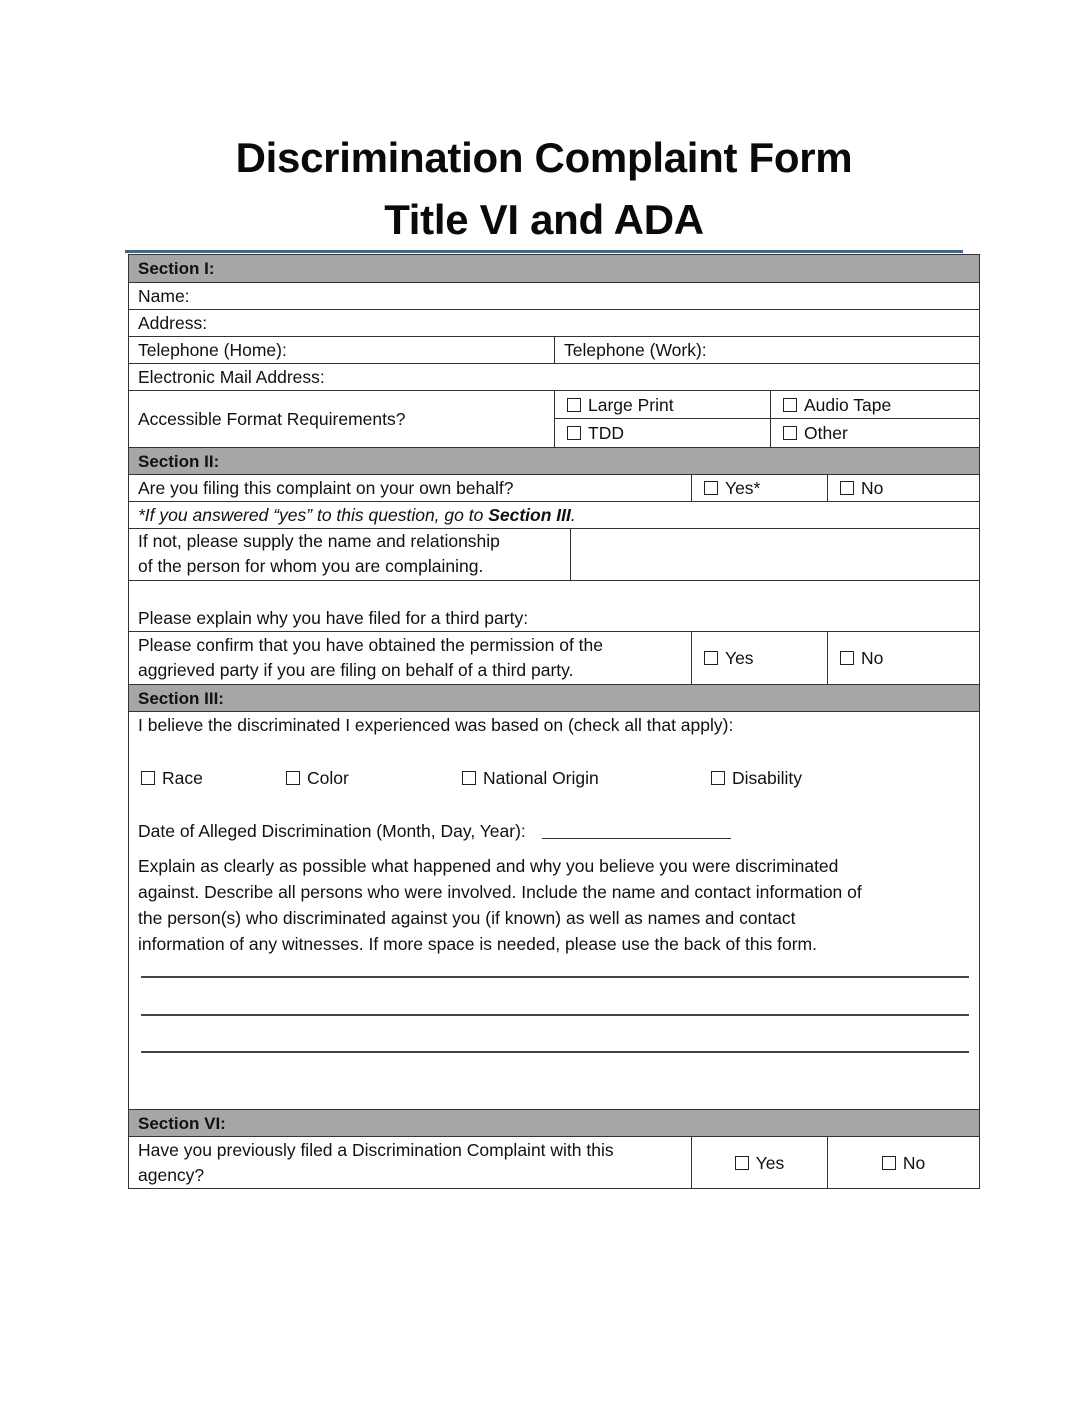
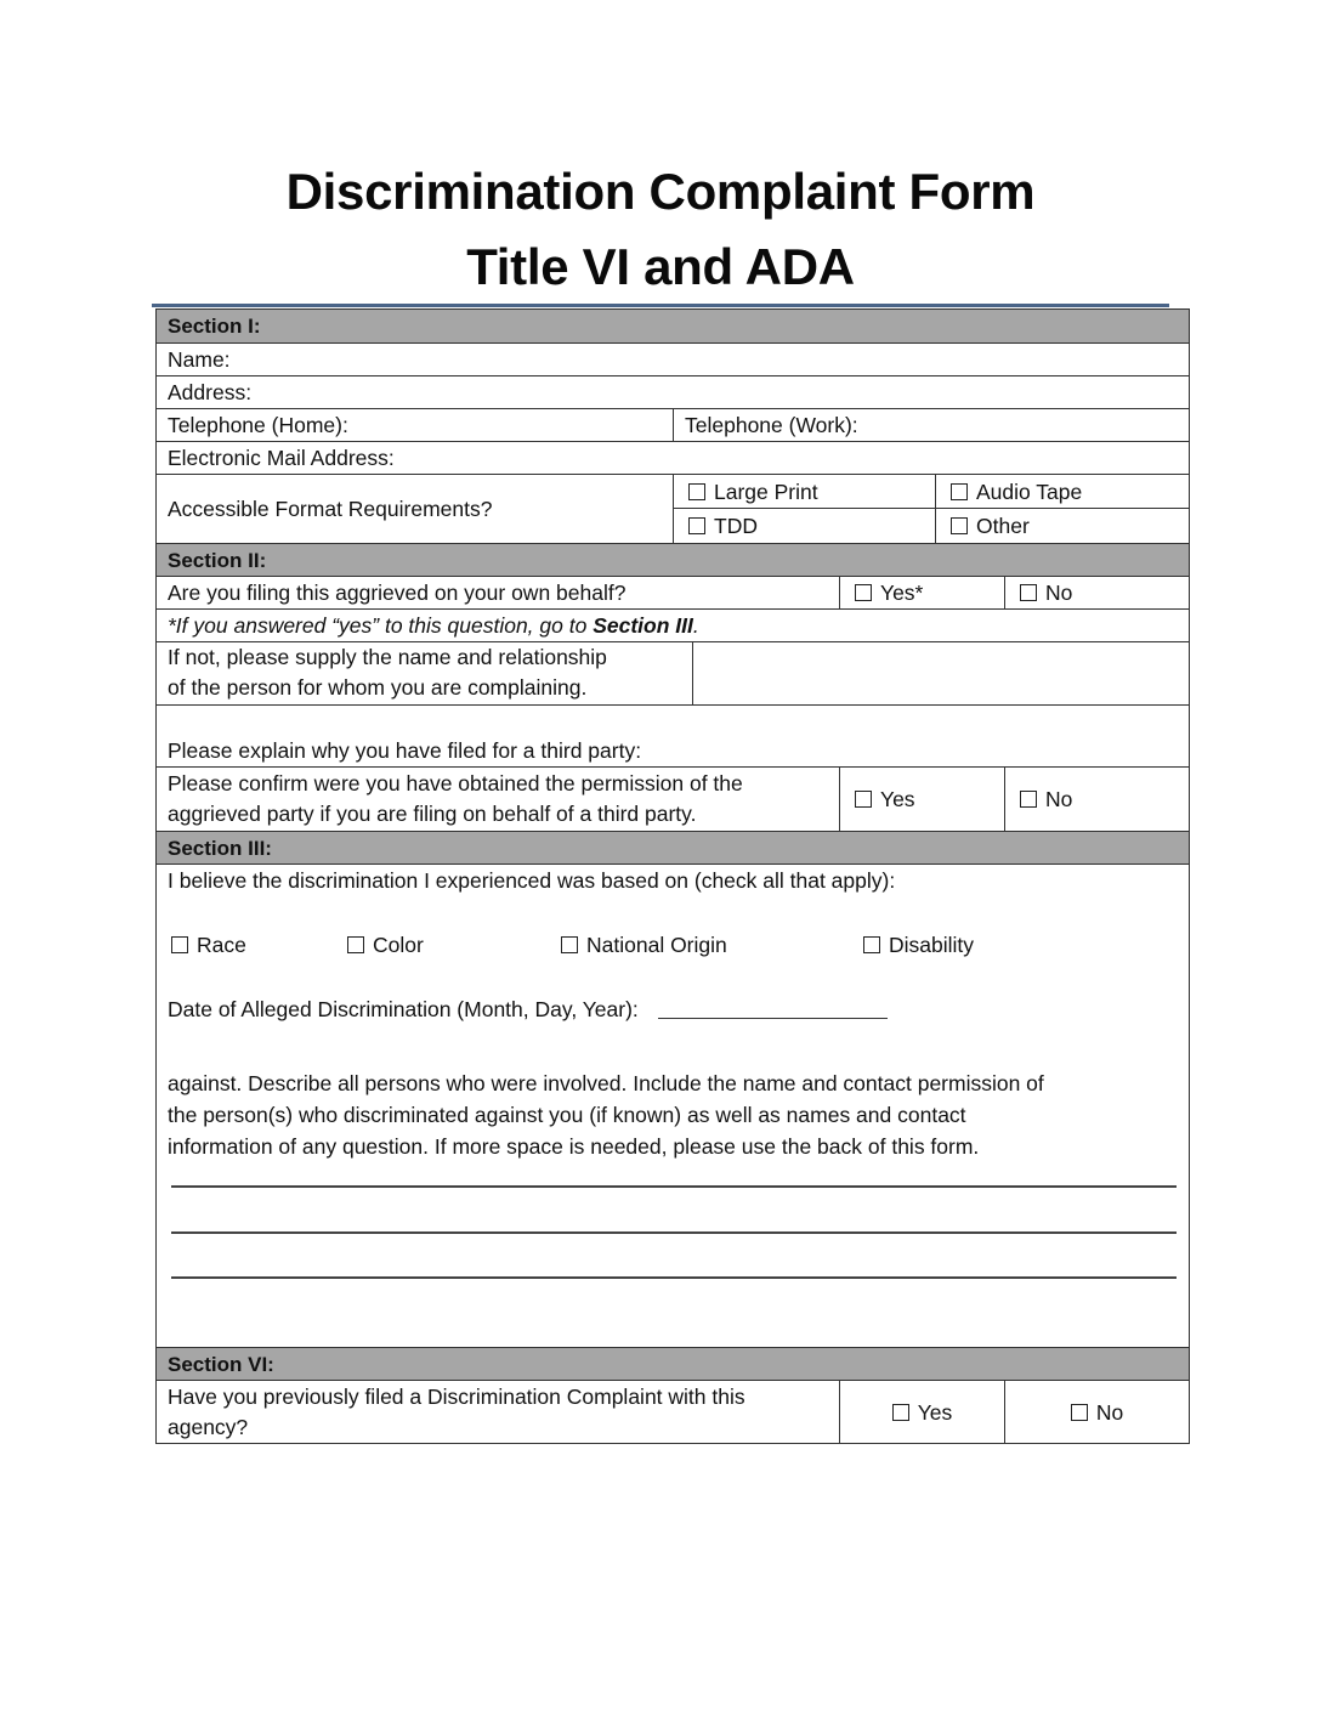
  Discrimination Complaint Form
  Title VI and ADA
  Section I:
  Name:
  Address:
  Telephone (Home):
  Telephone (Work):
  Electronic Mail Address:
  Accessible Format Requirements?
  Large Print
  Audio Tape
  TDD
  Other
  Section II:
- Are you filing this complaint on your own behalf?
+ Are you filing this aggrieved on your own behalf?
  Yes*
  No
  *If you answered “yes” to this question, go to Section III.
  If not, please supply the name and relationship
  of the person for whom you are complaining.
  Please explain why you have filed for a third party:
- Please confirm that you have obtained the permission of the
+ Please confirm were you have obtained the permission of the
  aggrieved party if you are filing on behalf of a third party.
  Yes
  No
  Section III:
- I believe the discriminated I experienced was based on (check all that apply):
+ I believe the discrimination I experienced was based on (check all that apply):
  Race
  Color
  National Origin
  Disability
  Date of Alleged Discrimination (Month, Day, Year):
- Explain as clearly as possible what happened and why you believe you were discriminated
- against. Describe all persons who were involved. Include the name and contact information of
+ against. Describe all persons who were involved. Include the name and contact permission of
  the person(s) who discriminated against you (if known) as well as names and contact
- information of any witnesses. If more space is needed, please use the back of this form.
+ information of any question. If more space is needed, please use the back of this form.
  Section VI:
  Have you previously filed a Discrimination Complaint with this
  agency?
  Yes
  No
